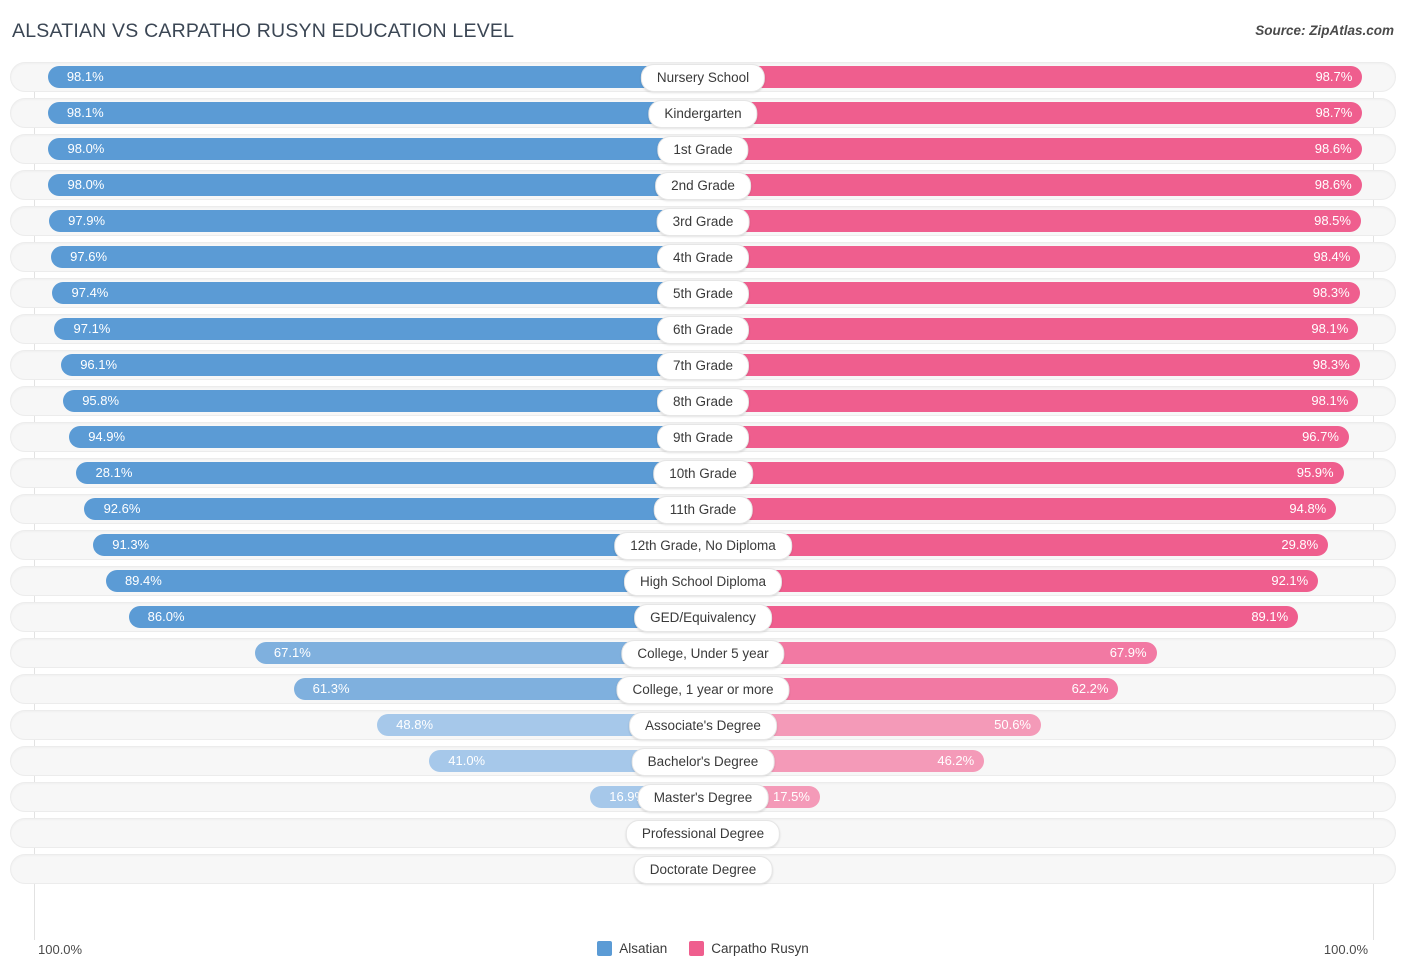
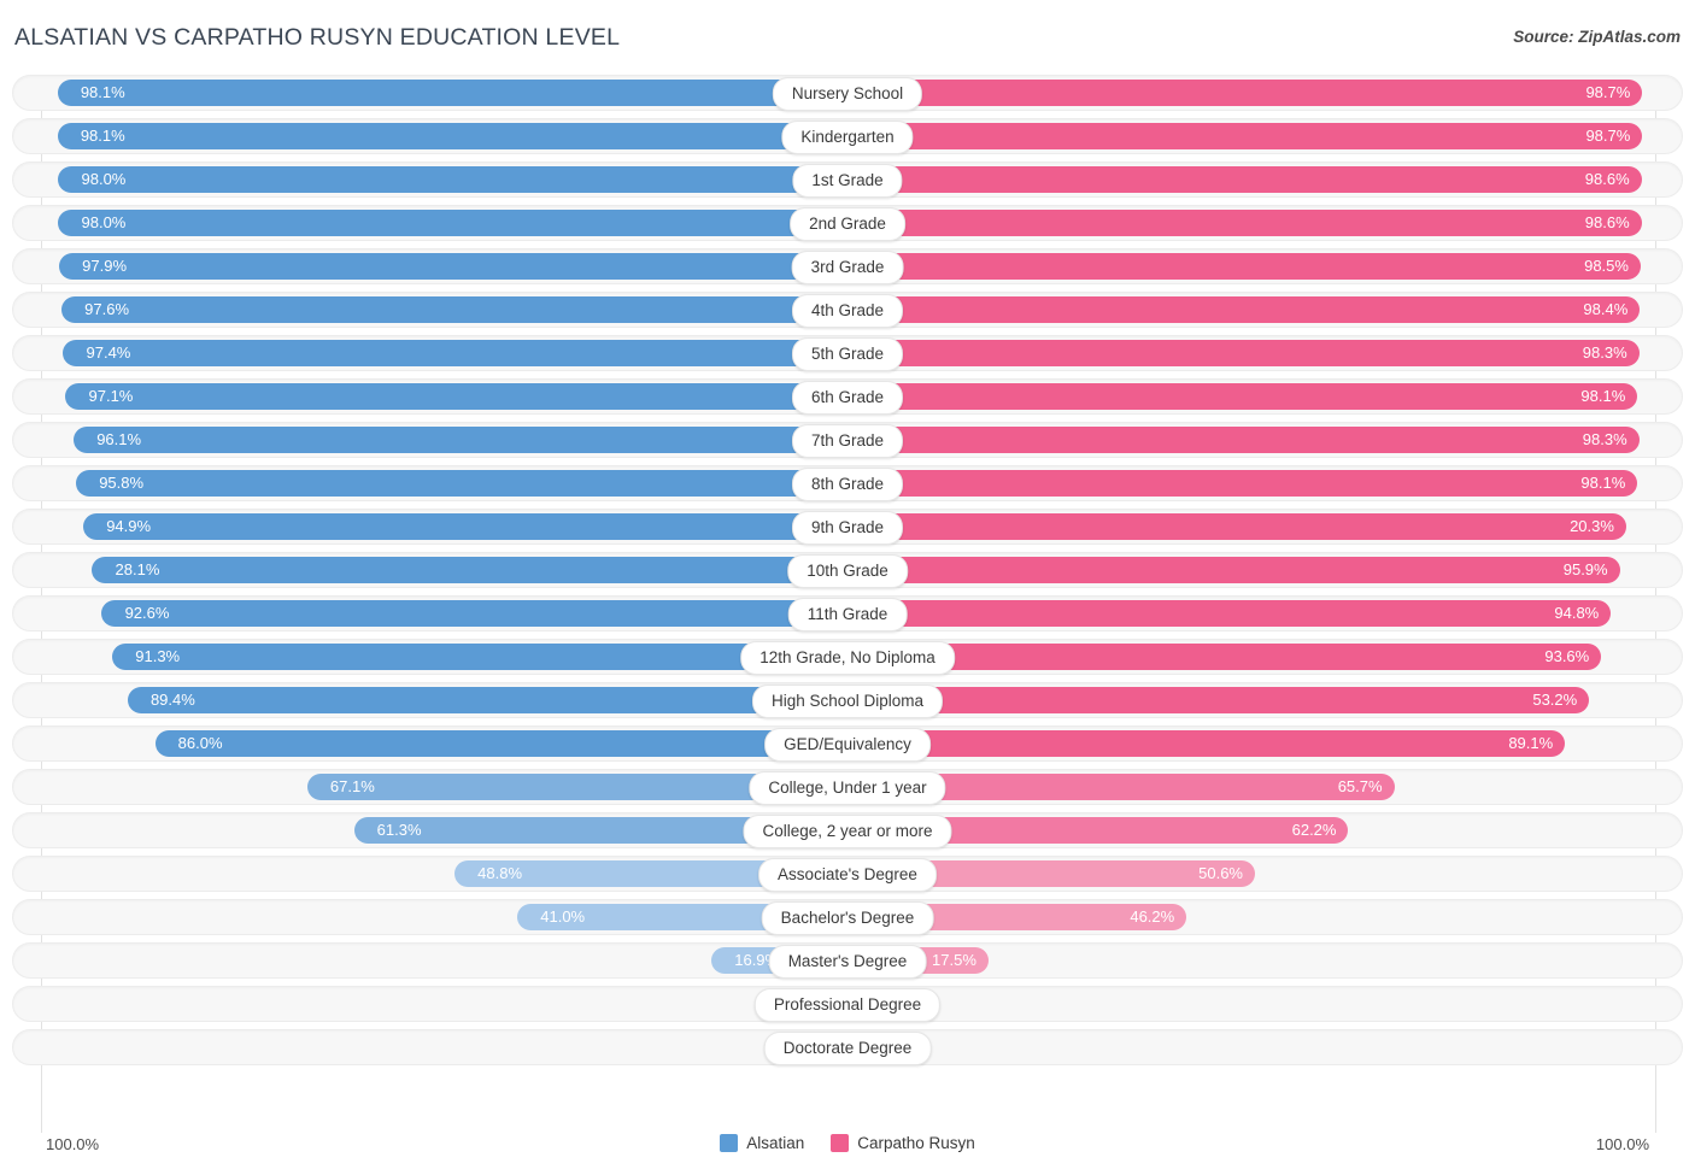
  ALSATIAN VS CARPATHO RUSYN EDUCATION LEVEL
  Source: ZipAtlas.com
  98.1%
  98.7%
  Nursery School
  98.1%
  98.7%
  Kindergarten
  98.0%
  98.6%
  1st Grade
  98.0%
  98.6%
  2nd Grade
  97.9%
  98.5%
  3rd Grade
  97.6%
  98.4%
  4th Grade
  97.4%
  98.3%
  5th Grade
  97.1%
  98.1%
  6th Grade
  96.1%
  98.3%
  7th Grade
  95.8%
  98.1%
  8th Grade
  94.9%
- 96.7%
+ 20.3%
  9th Grade
  28.1%
  95.9%
  10th Grade
  92.6%
  94.8%
  11th Grade
  91.3%
- 29.8%
+ 93.6%
  12th Grade, No Diploma
  89.4%
- 92.1%
+ 53.2%
  High School Diploma
  86.0%
  89.1%
  GED/Equivalency
  67.1%
- 67.9%
+ 65.7%
- College, Under 5 year
+ College, Under 1 year
  61.3%
  62.2%
- College, 1 year or more
+ College, 2 year or more
  48.8%
  50.6%
  Associate's Degree
  41.0%
  46.2%
  Bachelor's Degree
  16.9
  17.5%
  Master's Degree
  Professional Degree
  Doctorate Degree
  100.0%
  100.0%
  Alsatian
  Carpatho Rusyn
